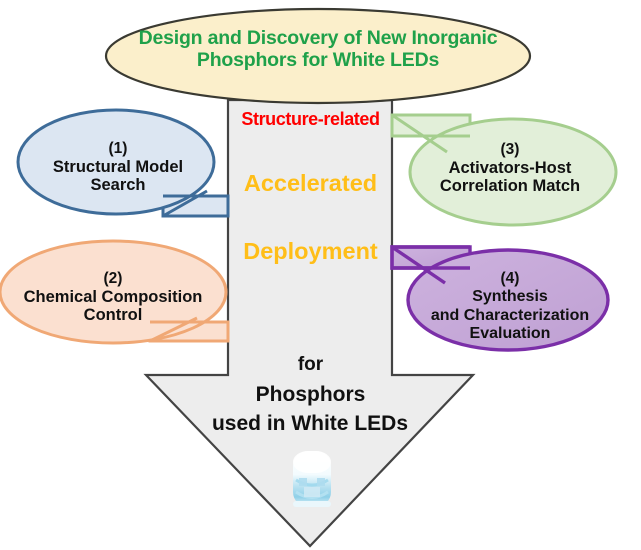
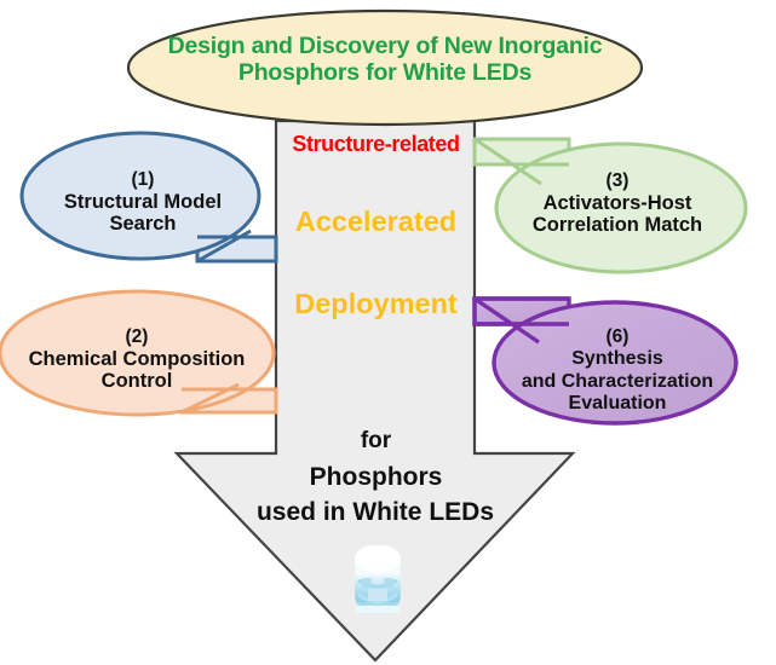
  Design and Discovery of New Inorganic
  Phosphors for White LEDs
  Structure-related
  Accelerated
  Deployment
  for
  Phosphors
  used in White LEDs
  (1) Structural Model
  Search
  (2) Chemical Composition
  Control
  (3) Activators-Host
  Correlation Match
- (4) Synthesis
+ (6) Synthesis
  and Characterization
  Evaluation
